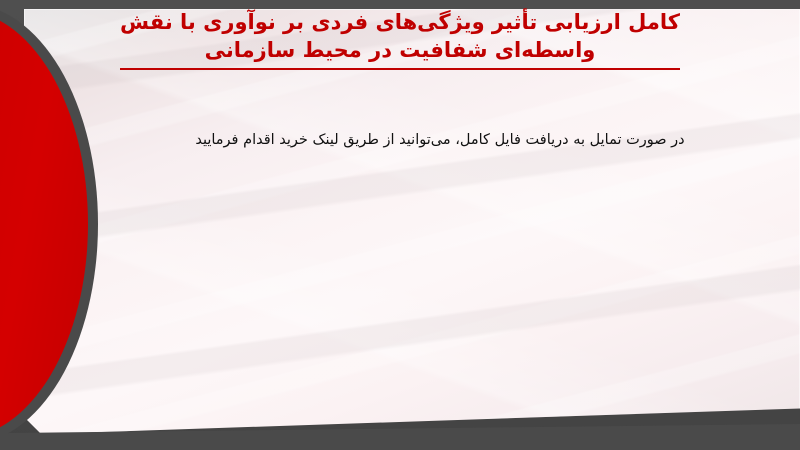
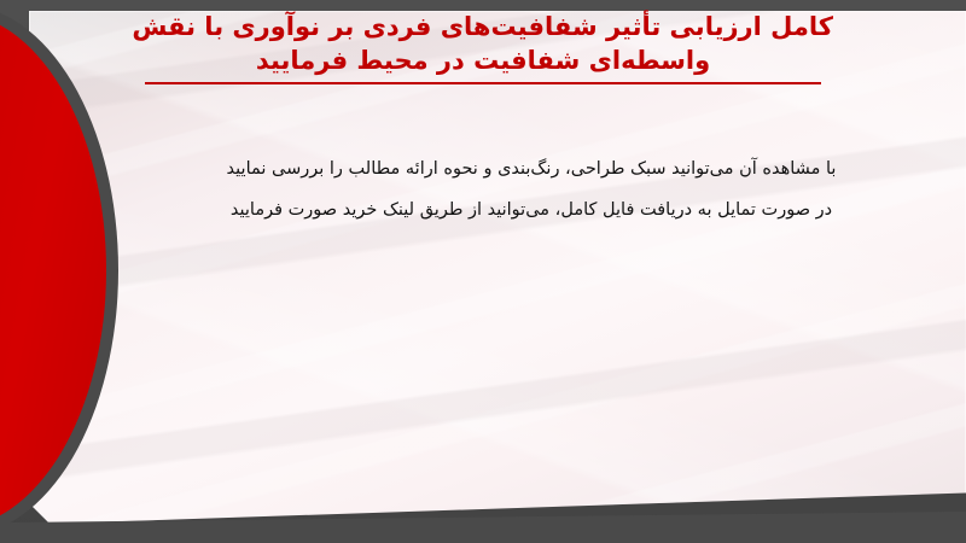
- کامل ارزیابی تأثیر ویژگی‌های فردی بر نوآوری با نقش
+ کامل ارزیابی تأثیر شفافیت‌های فردی بر نوآوری با نقش
- واسطه‌ای شفافیت در محیط سازمانی
+ واسطه‌ای شفافیت در محیط فرمایید
+ با مشاهده آن میتوانید سبک طراحی، رنگ‌بندی و نحوه ارائه مطالب را بررسی نمایید
- در صورت تمایل به دریافت فایل کامل، می‌توانید از طریق لینک خرید اقدام فرمایید
+ در صورت تمایل به دریافت فایل کامل، می‌توانید از طریق لینک خرید صورت فرمایید
